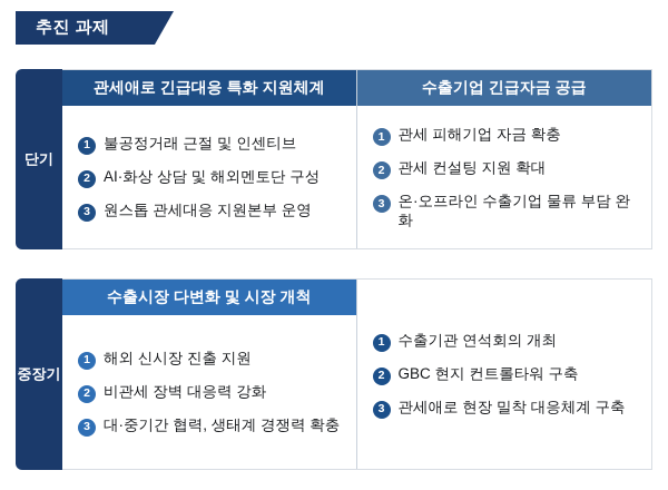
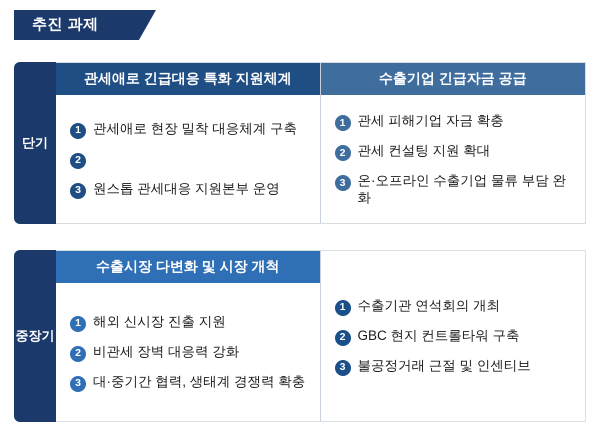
  추진 과제
  단기
  관세애로 긴급대응 특화 지원체계
  1
- 불공정거래 근절 및 인센티브
+ 관세애로 현장 밀착 대응체계 구축
  2
- AI·화상 상담 및 해외멘토단 구성
  3
  원스톱 관세대응 지원본부 운영
  수출기업 긴급자금 공급
  1
  관세 피해기업 자금 확충
  2
  관세 컨설팅 지원 확대
  3
  온·오프라인 수출기업 물류 부담 완화
  중장기
  수출시장 다변화 및 시장 개척
  1
  해외 신시장 진출 지원
  2
  비관세 장벽 대응력 강화
  3
  대·중기간 협력, 생태계 경쟁력 확충
  1
  수출기관 연석회의 개최
  2
  GBC 현지 컨트롤타워 구축
  3
- 관세애로 현장 밀착 대응체계 구축
+ 불공정거래 근절 및 인센티브
